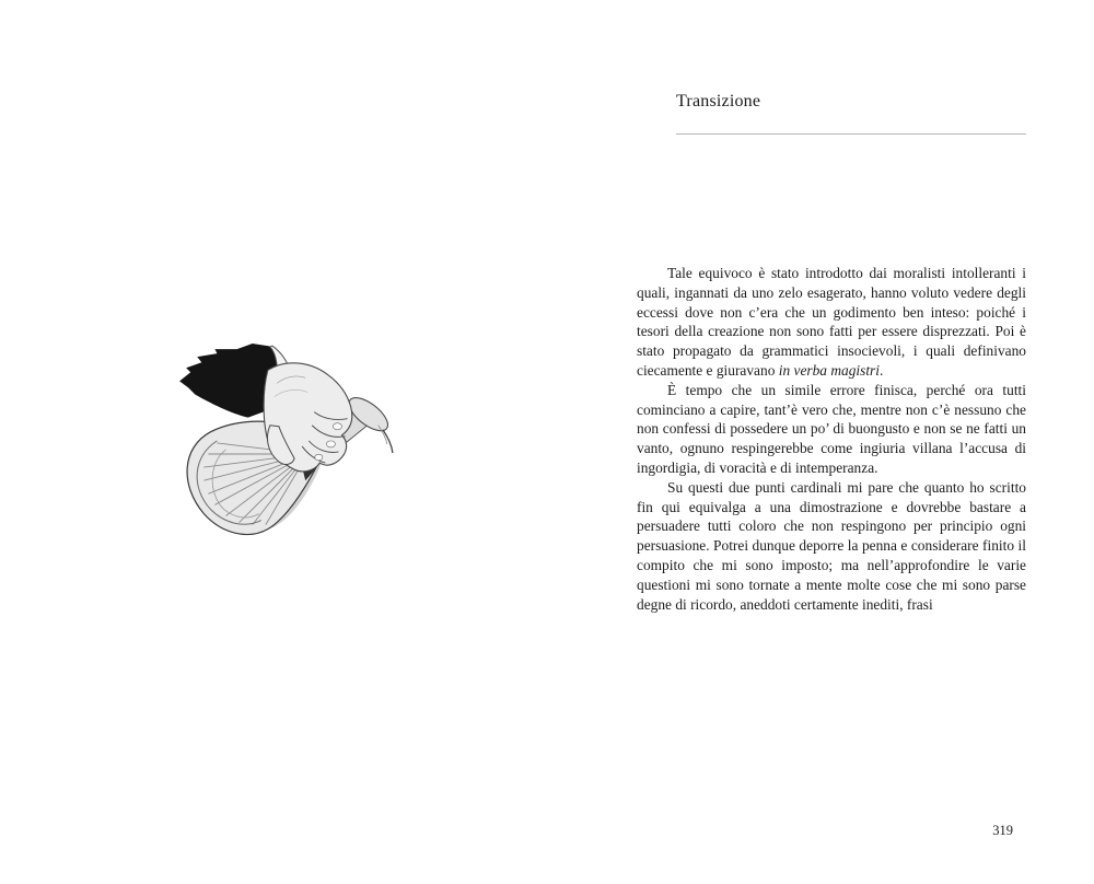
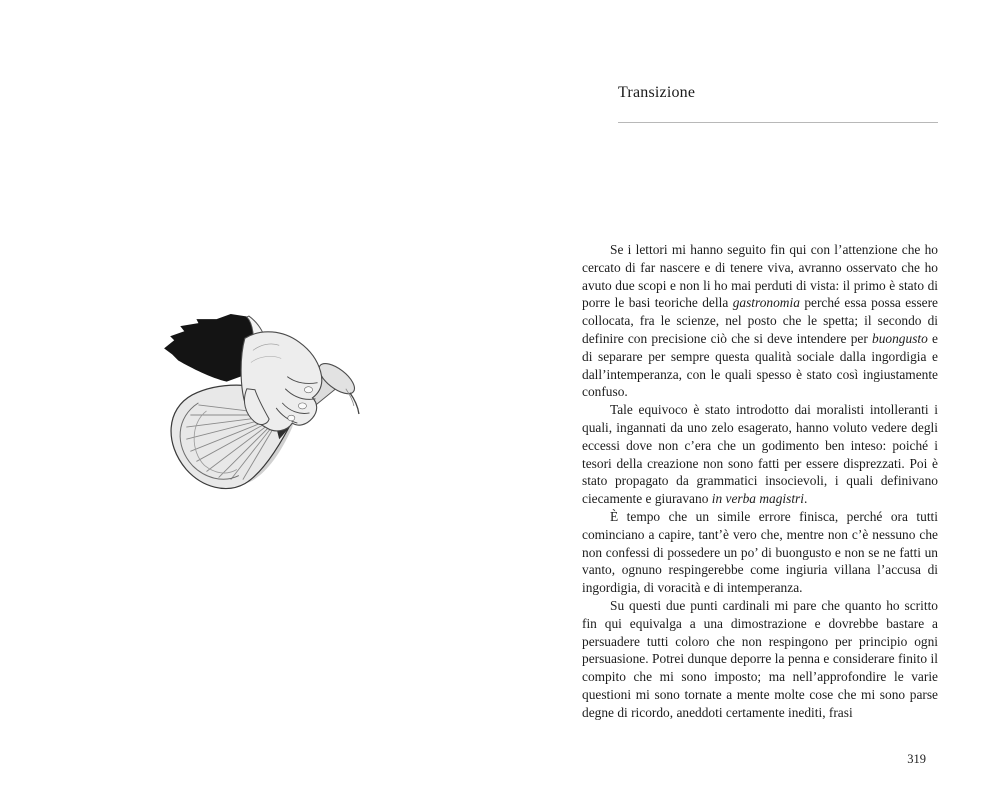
  Transizione
+ Se i lettori mi hanno seguito fin qui con l’attenzione che ho cercato di far nascere e di tenere viva, avranno osservato che ho avuto due scopi e non li ho mai perduti di vista: il primo è stato di porre le basi teoriche della gastronomia perché essa possa essere collocata, fra le scienze, nel posto che le spetta; il secondo di definire con precisione ciò che si deve intendere per buongusto e di separare per sempre questa qualità sociale dalla ingordigia e dall’intemperanza, con le quali spesso è stato così ingiustamente confuso.
  Tale equivoco è stato introdotto dai moralisti intolleranti i quali, ingannati da uno zelo esagerato, hanno voluto vedere degli eccessi dove non c’era che un godimento ben inteso: poiché i tesori della creazione non sono fatti per essere disprezzati. Poi è stato propagato da grammatici insocievoli, i quali definivano ciecamente e giuravano in verba magistri.
  È tempo che un simile errore finisca, perché ora tutti cominciano a capire, tant’è vero che, mentre non c’è nessuno che non confessi di possedere un po’ di buongusto e non se ne fatti un vanto, ognuno respingerebbe come ingiuria villana l’accusa di ingordigia, di voracità e di intemperanza.
  Su questi due punti cardinali mi pare che quanto ho scritto fin qui equivalga a una dimostrazione e dovrebbe bastare a persuadere tutti coloro che non respingono per principio ogni persuasione. Potrei dunque deporre la penna e considerare finito il compito che mi sono imposto; ma nell’approfondire le varie questioni mi sono tornate a mente molte cose che mi sono parse degne di ricordo, aneddoti certamente inediti, frasi
  319
